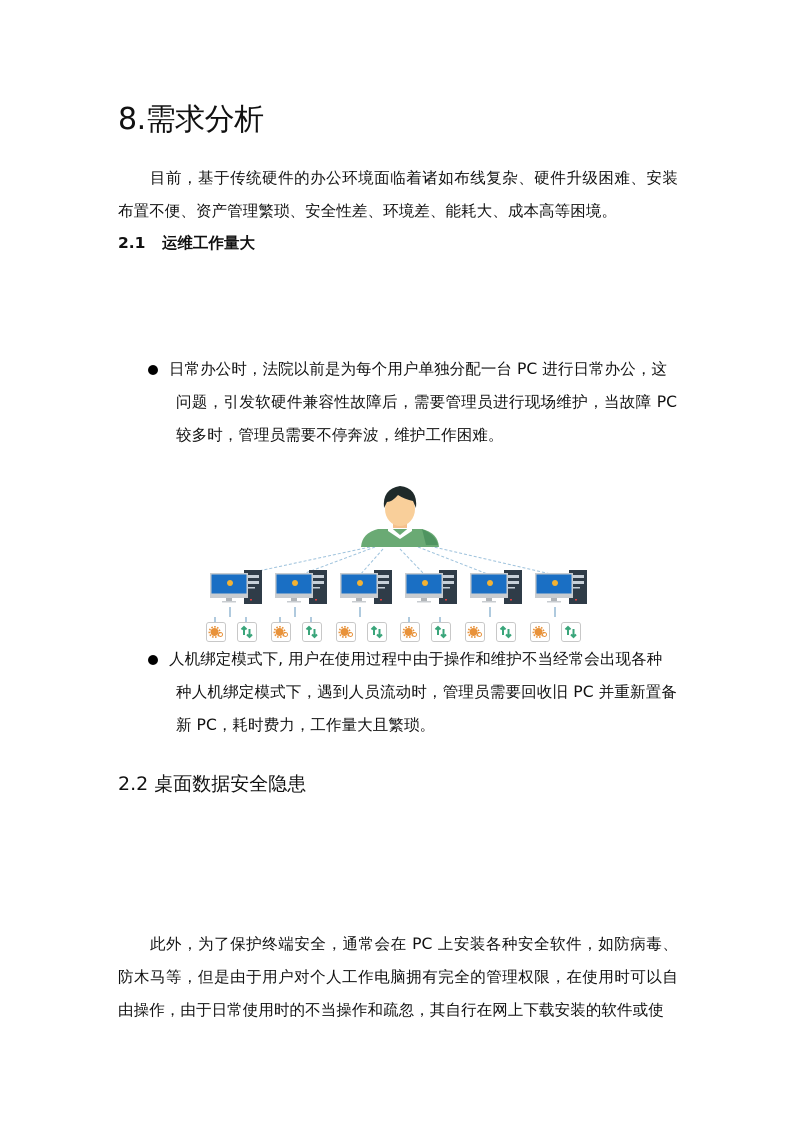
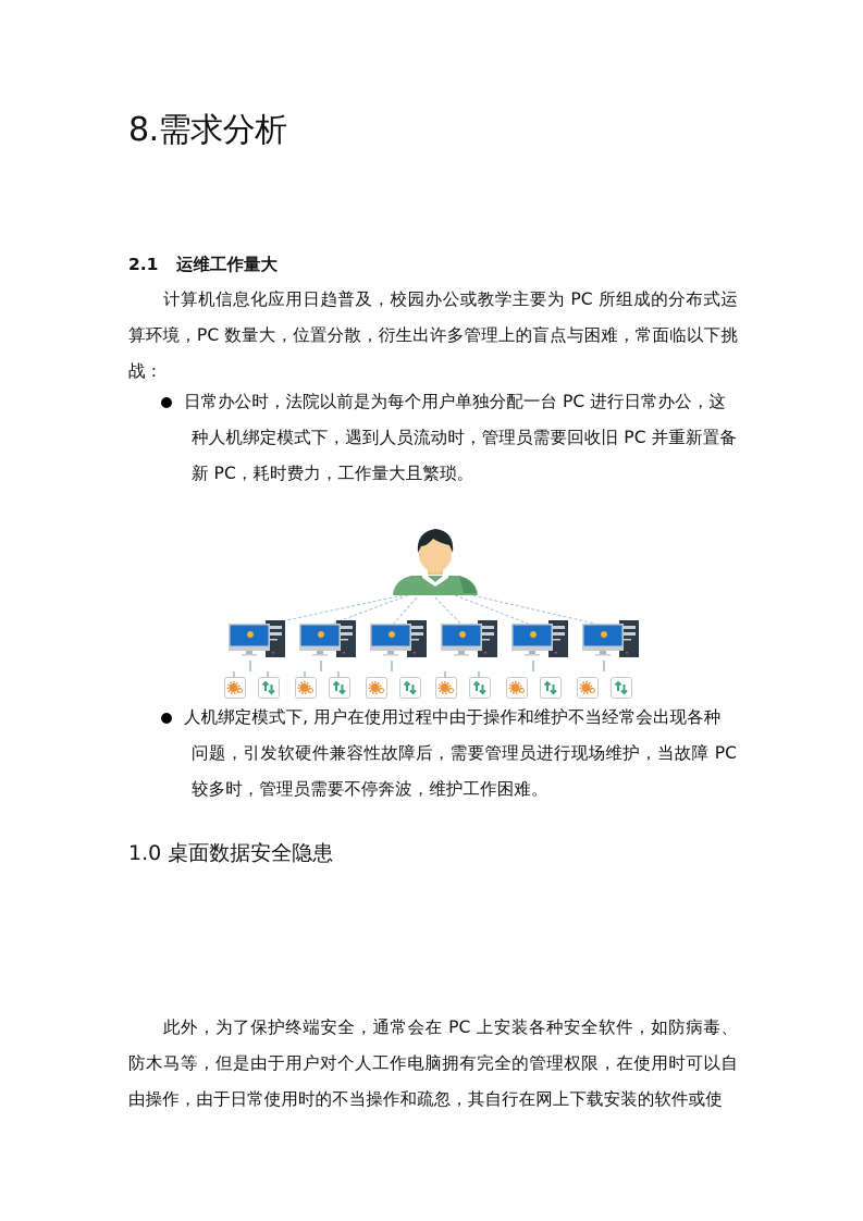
  8.需求分析
- 目前，基于传统硬件的办公环境面临着诸如布线复杂、硬件升级困难、安装布置不便、资产管理繁琐、安全性差、环境差、能耗大、成本高等困境。
  2.1 运维工作量大
+ 计算机信息化应用日趋普及，校园办公或教学主要为 PC 所组成的分布式运算环境，PC 数量大，位置分散，衍生出许多管理上的盲点与困难，常面临以下挑战：
  日常办公时，法院以前是为每个用户单独分配一台 PC 进行日常办公，这
- 问题，引发软硬件兼容性故障后，需要管理员进行现场维护，当故障 PC 较多时，管理员需要不停奔波，维护工作困难。
+ 种人机绑定模式下，遇到人员流动时，管理员需要回收旧 PC 并重新置备新 PC，耗时费力，工作量大且繁琐。
  人机绑定模式下, 用户在使用过程中由于操作和维护不当经常会出现各种
- 种人机绑定模式下，遇到人员流动时，管理员需要回收旧 PC 并重新置备新 PC，耗时费力，工作量大且繁琐。
+ 问题，引发软硬件兼容性故障后，需要管理员进行现场维护，当故障 PC 较多时，管理员需要不停奔波，维护工作困难。
- 2.2 桌面数据安全隐患
+ 1.0 桌面数据安全隐患
  此外，为了保护终端安全，通常会在 PC 上安装各种安全软件，如防病毒、防木马等，但是由于用户对个人工作电脑拥有完全的管理权限，在使用时可以自由操作，由于日常使用时的不当操作和疏忽，其自行在网上下载安装的软件或使
